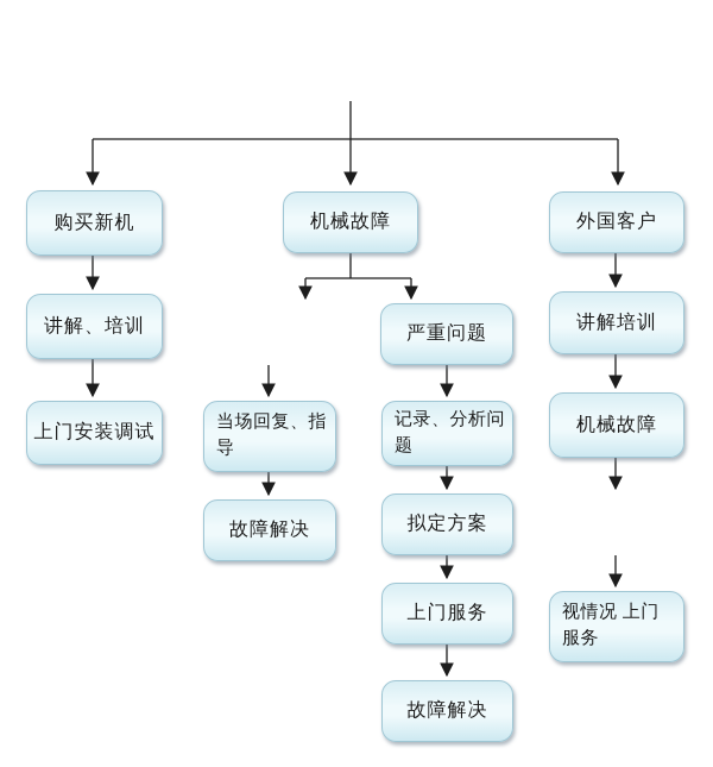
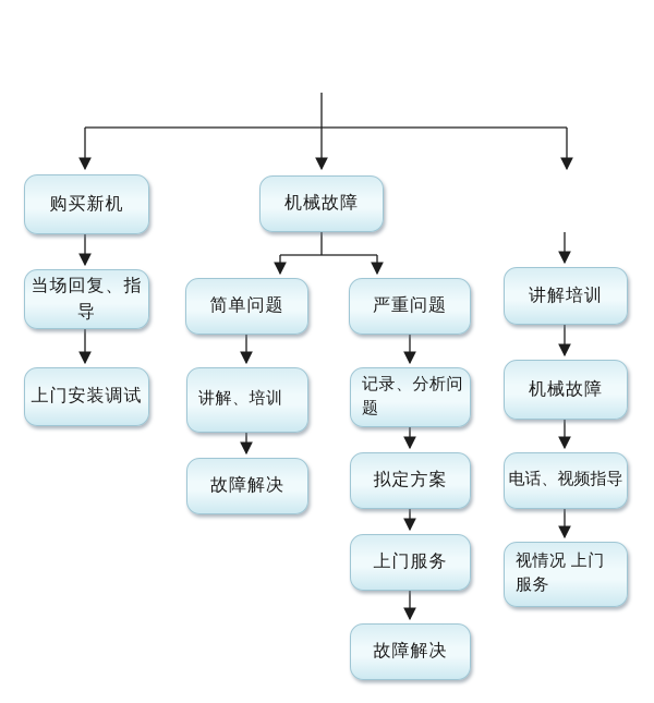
  购买新机
  机械故障
- 外国客户
- 讲解、培训
+ 当场回复、指导
  上门安装调试
+ 简单问题
  严重问题
- 当场回复、指导
+ 讲解、培训
  故障解决
  记录、分析问题
  拟定方案
  上门服务
  故障解决
  讲解培训
  机械故障
+ 电话、视频指导
  视情况 上门服务
